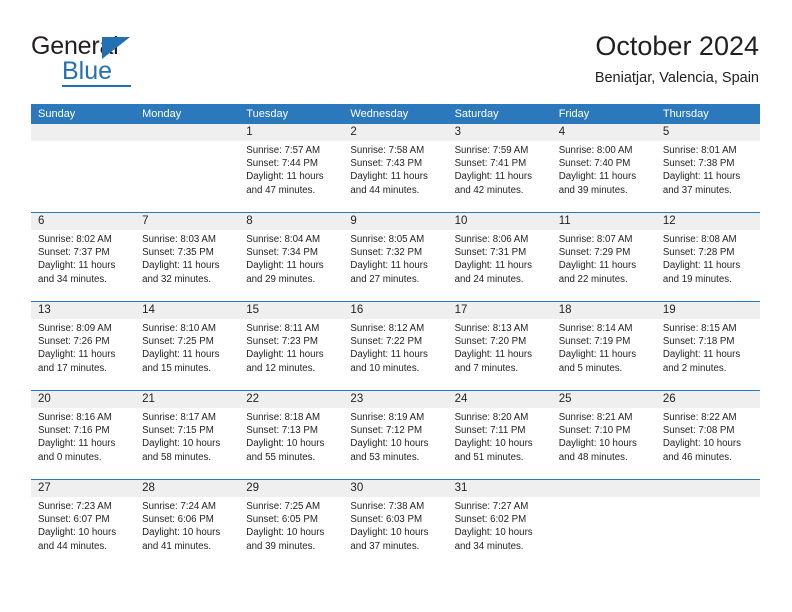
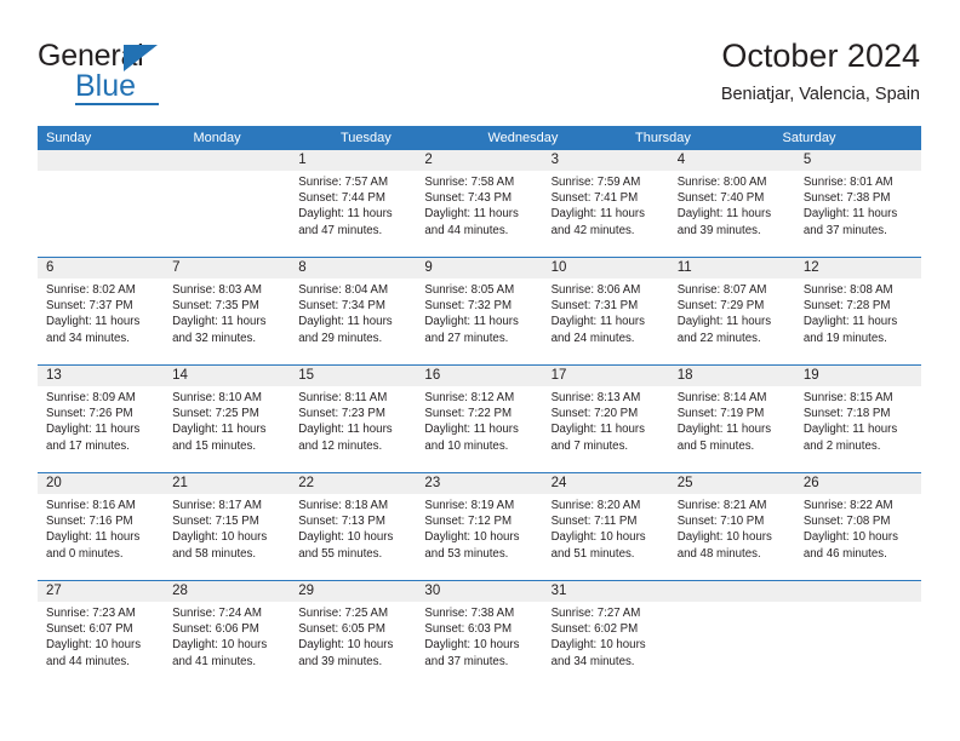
  General
  Blue
  October 2024
  Beniatjar, Valencia, Spain
  Sunday
  Monday
  Tuesday
  Wednesday
- Saturday
+ Thursday
- Friday
- Thursday
+ Saturday
  1
  Sunrise: 7:57 AM
  Sunset: 7:44 PM
  Daylight: 11 hours
  and 47 minutes.
  2
  Sunrise: 7:58 AM
  Sunset: 7:43 PM
  Daylight: 11 hours
  and 44 minutes.
  3
  Sunrise: 7:59 AM
  Sunset: 7:41 PM
  Daylight: 11 hours
  and 42 minutes.
  4
  Sunrise: 8:00 AM
  Sunset: 7:40 PM
  Daylight: 11 hours
  and 39 minutes.
  5
  Sunrise: 8:01 AM
  Sunset: 7:38 PM
  Daylight: 11 hours
  and 37 minutes.
  6
  Sunrise: 8:02 AM
  Sunset: 7:37 PM
  Daylight: 11 hours
  and 34 minutes.
  7
  Sunrise: 8:03 AM
  Sunset: 7:35 PM
  Daylight: 11 hours
  and 32 minutes.
  8
  Sunrise: 8:04 AM
  Sunset: 7:34 PM
  Daylight: 11 hours
  and 29 minutes.
  9
  Sunrise: 8:05 AM
  Sunset: 7:32 PM
  Daylight: 11 hours
  and 27 minutes.
  10
  Sunrise: 8:06 AM
  Sunset: 7:31 PM
  Daylight: 11 hours
  and 24 minutes.
  11
  Sunrise: 8:07 AM
  Sunset: 7:29 PM
  Daylight: 11 hours
  and 22 minutes.
  12
  Sunrise: 8:08 AM
  Sunset: 7:28 PM
  Daylight: 11 hours
  and 19 minutes.
  13
  Sunrise: 8:09 AM
  Sunset: 7:26 PM
  Daylight: 11 hours
  and 17 minutes.
  14
  Sunrise: 8:10 AM
  Sunset: 7:25 PM
  Daylight: 11 hours
  and 15 minutes.
  15
  Sunrise: 8:11 AM
  Sunset: 7:23 PM
  Daylight: 11 hours
  and 12 minutes.
  16
  Sunrise: 8:12 AM
  Sunset: 7:22 PM
  Daylight: 11 hours
  and 10 minutes.
  17
  Sunrise: 8:13 AM
  Sunset: 7:20 PM
  Daylight: 11 hours
  and 7 minutes.
  18
  Sunrise: 8:14 AM
  Sunset: 7:19 PM
  Daylight: 11 hours
  and 5 minutes.
  19
  Sunrise: 8:15 AM
  Sunset: 7:18 PM
  Daylight: 11 hours
  and 2 minutes.
  20
  Sunrise: 8:16 AM
  Sunset: 7:16 PM
  Daylight: 11 hours
  and 0 minutes.
  21
  Sunrise: 8:17 AM
  Sunset: 7:15 PM
  Daylight: 10 hours
  and 58 minutes.
  22
  Sunrise: 8:18 AM
  Sunset: 7:13 PM
  Daylight: 10 hours
  and 55 minutes.
  23
  Sunrise: 8:19 AM
  Sunset: 7:12 PM
  Daylight: 10 hours
  and 53 minutes.
  24
  Sunrise: 8:20 AM
  Sunset: 7:11 PM
  Daylight: 10 hours
  and 51 minutes.
  25
  Sunrise: 8:21 AM
  Sunset: 7:10 PM
  Daylight: 10 hours
  and 48 minutes.
  26
  Sunrise: 8:22 AM
  Sunset: 7:08 PM
  Daylight: 10 hours
  and 46 minutes.
  27
  Sunrise: 7:23 AM
  Sunset: 6:07 PM
  Daylight: 10 hours
  and 44 minutes.
  28
  Sunrise: 7:24 AM
  Sunset: 6:06 PM
  Daylight: 10 hours
  and 41 minutes.
  29
  Sunrise: 7:25 AM
  Sunset: 6:05 PM
  Daylight: 10 hours
  and 39 minutes.
  30
  Sunrise: 7:38 AM
  Sunset: 6:03 PM
  Daylight: 10 hours
  and 37 minutes.
  31
  Sunrise: 7:27 AM
  Sunset: 6:02 PM
  Daylight: 10 hours
  and 34 minutes.
